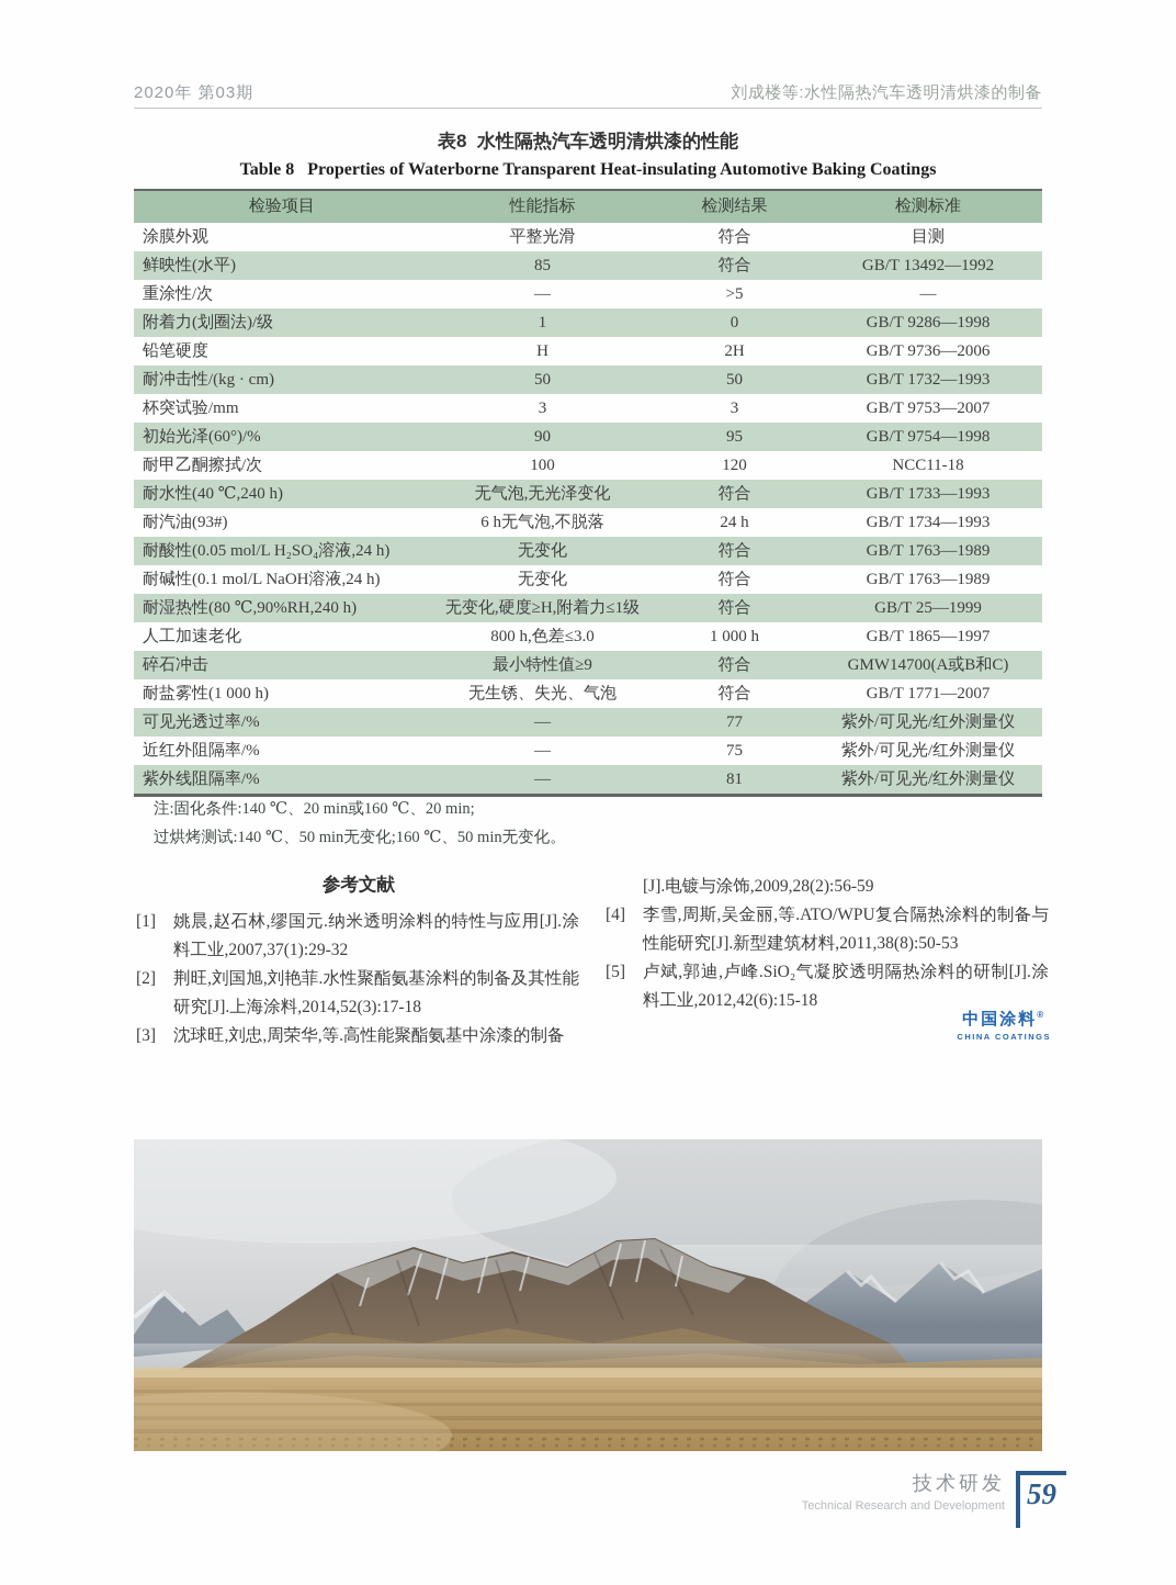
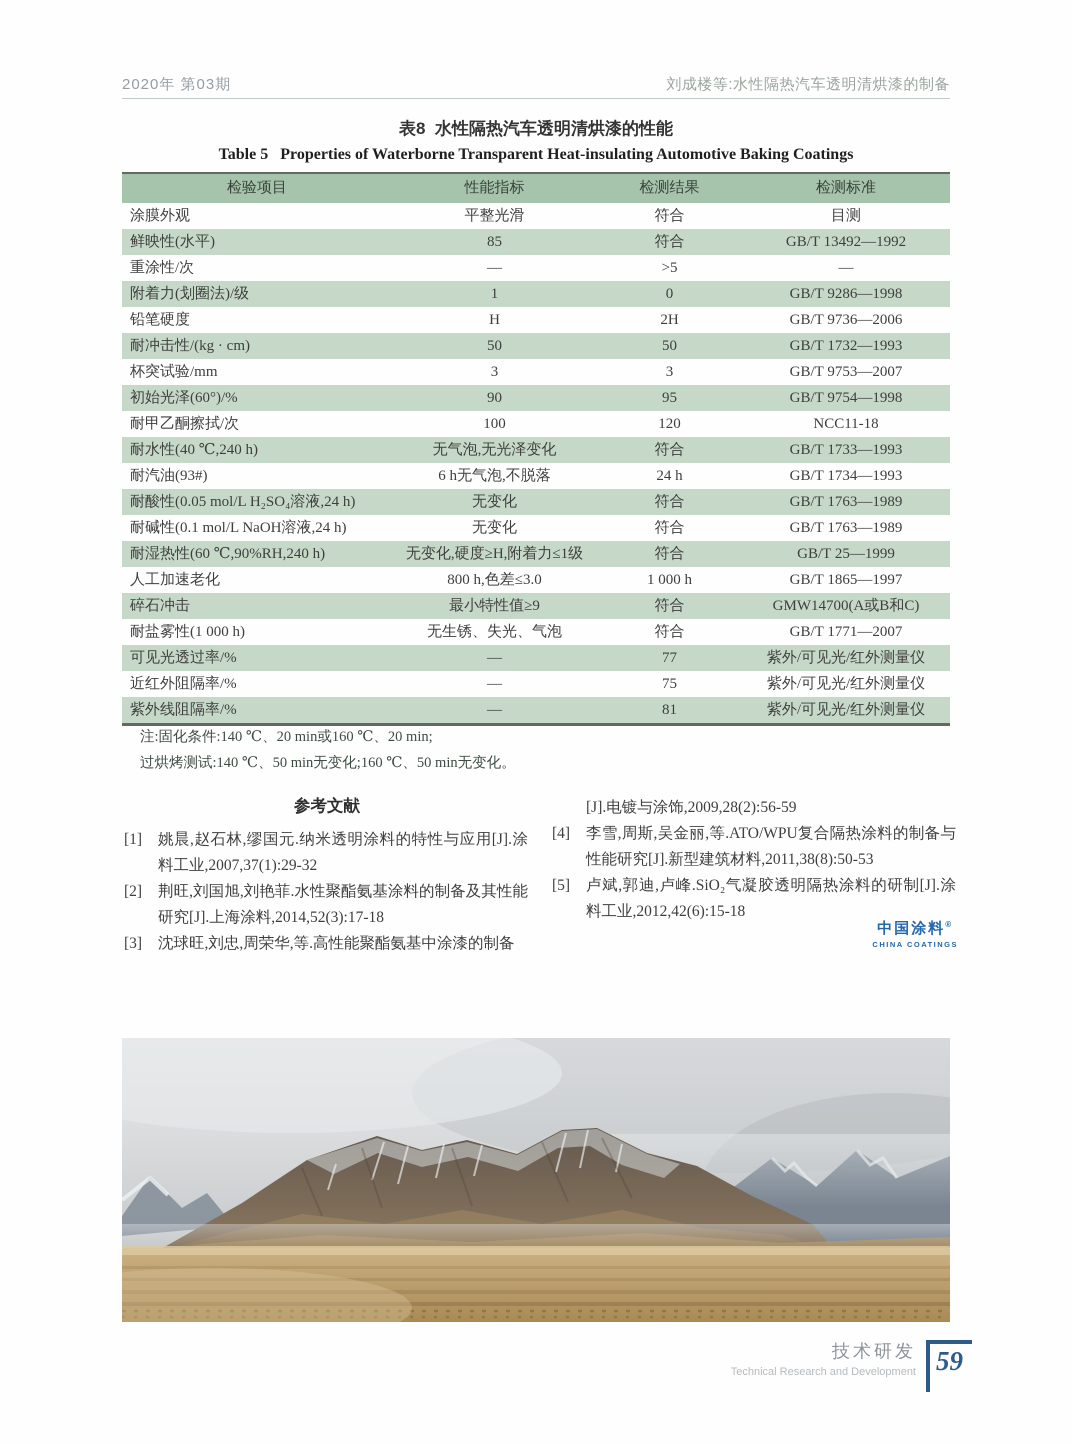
  2020年 第03期
  刘成楼等:水性隔热汽车透明清烘漆的制备
  表8 水性隔热汽车透明清烘漆的性能
- Table 8 Properties of Waterborne Transparent Heat-insulating Automotive Baking Coatings
+ Table 5 Properties of Waterborne Transparent Heat-insulating Automotive Baking Coatings
  检验项目
  性能指标
  检测结果
  检测标准
  涂膜外观
  平整光滑
  符合
  目测
  鲜映性(水平)
  85
  符合
  GB/T 13492—1992
  重涂性/次
  —
  >5
  —
  附着力(划圈法)/级
  1
  0
  GB/T 9286—1998
  铅笔硬度
  H
  2H
  GB/T 9736—2006
  耐冲击性/(kg · cm)
  50
  50
  GB/T 1732—1993
  杯突试验/mm
  3
  3
  GB/T 9753—2007
  初始光泽(60°)/%
  90
  95
  GB/T 9754—1998
  耐甲乙酮擦拭/次
  100
  120
  NCC11-18
  耐水性(40 ℃,240 h)
  无气泡,无光泽变化
  符合
  GB/T 1733—1993
  耐汽油(93#)
  6 h无气泡,不脱落
  24 h
  GB/T 1734—1993
  耐酸性(0.05 mol/L H₂SO₄溶液,24 h)
  无变化
  符合
  GB/T 1763—1989
  耐碱性(0.1 mol/L NaOH溶液,24 h)
  无变化
  符合
  GB/T 1763—1989
- 耐湿热性(80 ℃,90%RH,240 h)
+ 耐湿热性(60 ℃,90%RH,240 h)
  无变化,硬度≥H,附着力≤1级
  符合
  GB/T 25—1999
  人工加速老化
  800 h,色差≤3.0
  1 000 h
  GB/T 1865—1997
  碎石冲击
  最小特性值≥9
  符合
  GMW14700(A或B和C)
  耐盐雾性(1 000 h)
  无生锈、失光、气泡
  符合
  GB/T 1771—2007
  可见光透过率/%
  —
  77
  紫外/可见光/红外测量仪
  近红外阻隔率/%
  —
  75
  紫外/可见光/红外测量仪
  紫外线阻隔率/%
  —
  81
  紫外/可见光/红外测量仪
  注:固化条件:140 ℃、20 min或160 ℃、20 min;
  过烘烤测试:140 ℃、50 min无变化;160 ℃、50 min无变化。
  参考文献
  [1]
  姚晨,赵石林,缪国元.纳米透明涂料的特性与应用[J].涂料工业,2007,37(1):29-32
  [2]
  荆旺,刘国旭,刘艳菲.水性聚酯氨基涂料的制备及其性能研究[J].上海涂料,2014,52(3):17-18
  [3]
  沈球旺,刘忠,周荣华,等.高性能聚酯氨基中涂漆的制备
  [J].电镀与涂饰,2009,28(2):56-59
  [4]
  李雪,周斯,吴金丽,等.ATO/WPU复合隔热涂料的制备与性能研究[J].新型建筑材料,2011,38(8):50-53
  [5]
  卢斌,郭迪,卢峰.SiO₂气凝胶透明隔热涂料的研制[J].涂料工业,2012,42(6):15-18
  中国涂料®
  CHINA COATINGS
  技术研发
  Technical Research and Development
  59
